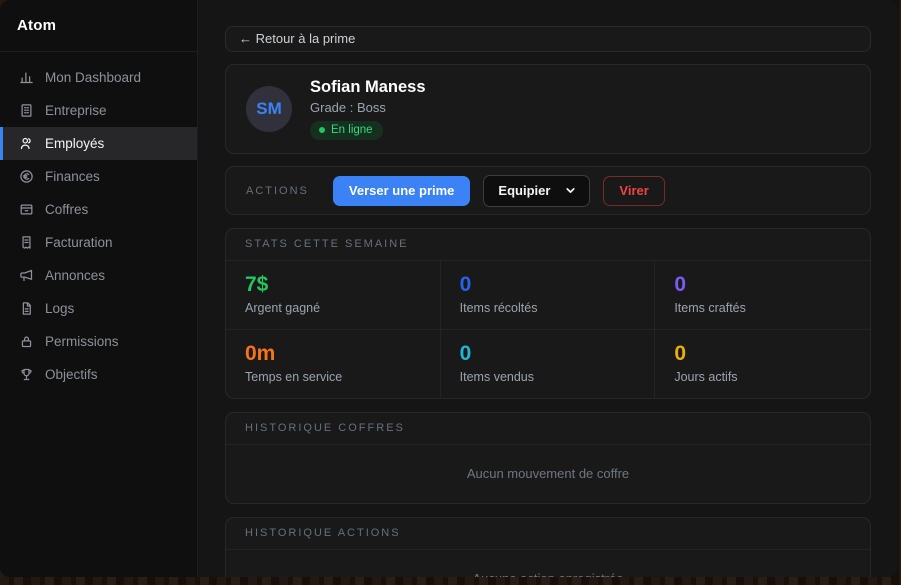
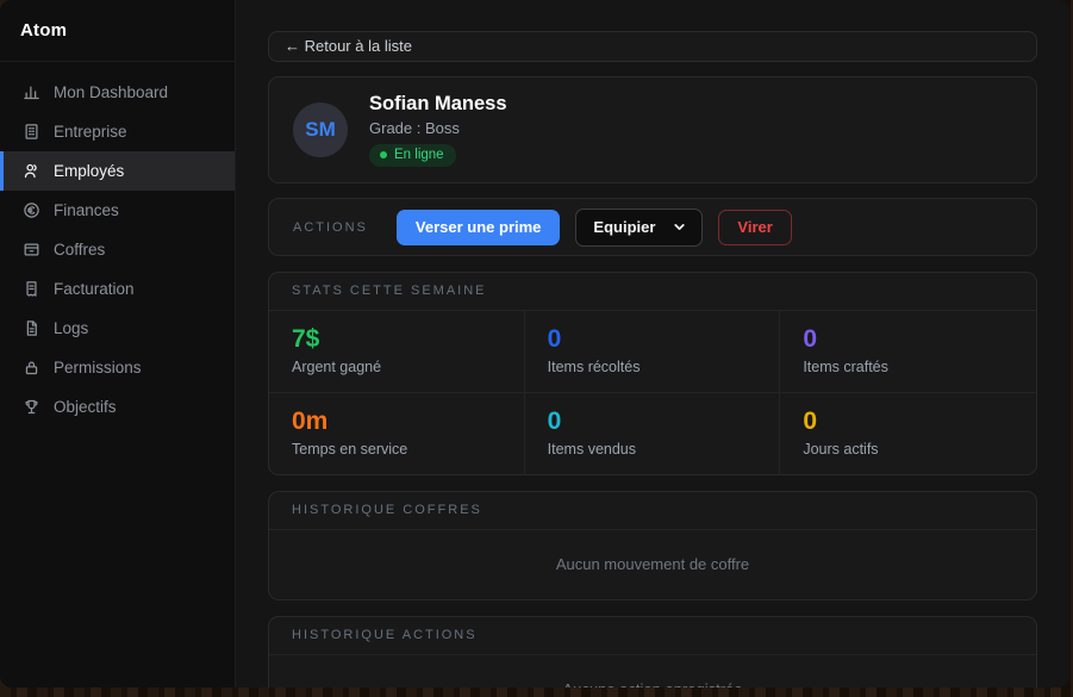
  Atom
  Mon Dashboard
  Entreprise
  Employés
  Finances
  Coffres
  Facturation
- Annonces
  Logs
  Permissions
  Objectifs
- ← Retour à la prime
+ ← Retour à la liste
  SM
  Sofian Maness
  Grade : Boss
  En ligne
  ACTIONS
  Verser une prime
  Equipier
  Virer
  STATS CETTE SEMAINE
  7$
  Argent gagné
  0
  Items récoltés
  0
  Items craftés
  0m
  Temps en service
  0
  Items vendus
  0
  Jours actifs
  HISTORIQUE COFFRES
  Aucun mouvement de coffre
  HISTORIQUE ACTIONS
